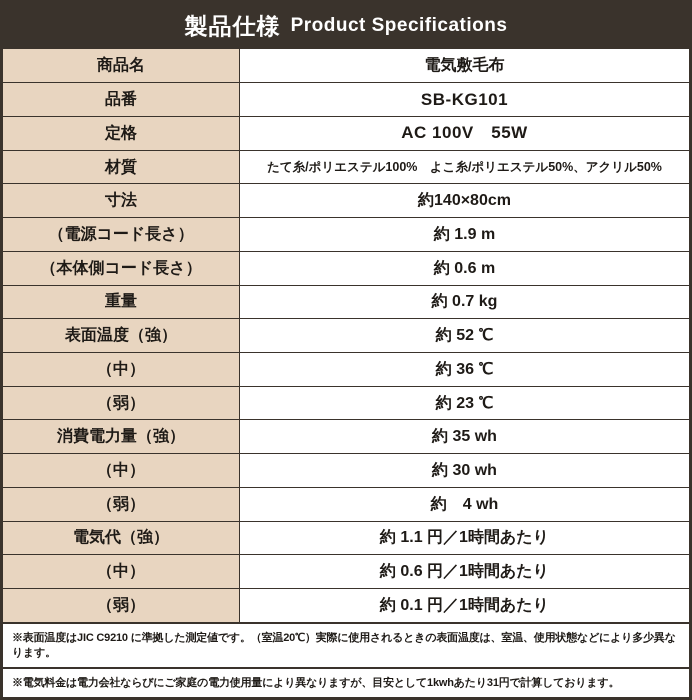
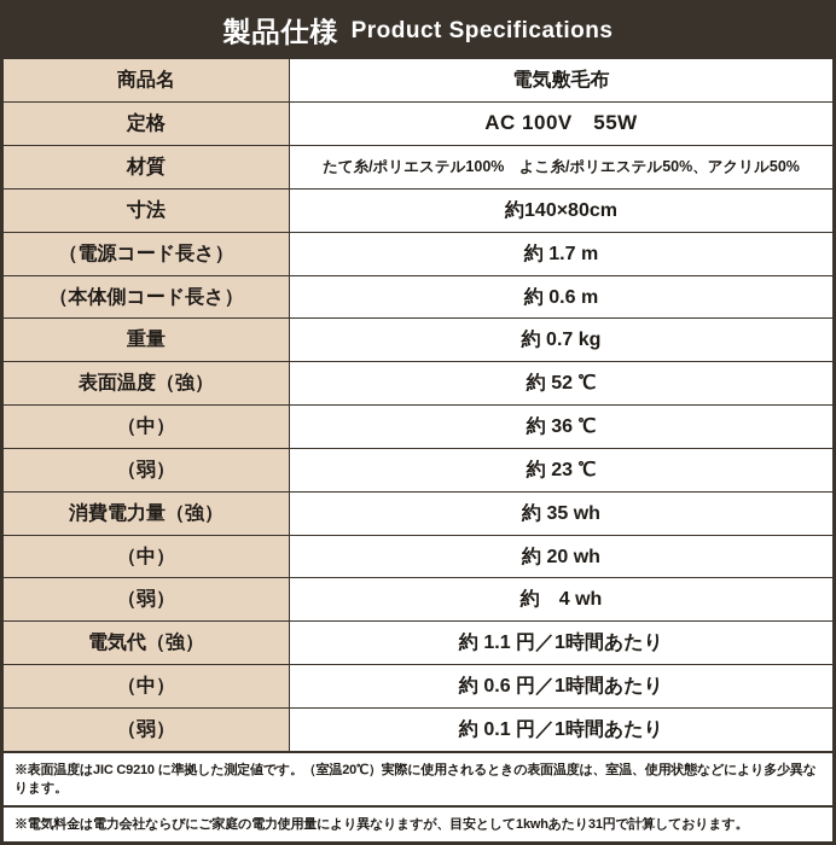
  製品仕様
  Product Specifications
  商品名	電気敷毛布
- 品番	SB-KG101
  定格	AC 100V 55W
  材質	たて糸/ポリエステル100% よこ糸/ポリエステル50%、アクリル50%
  寸法	約140×80cm
- （電源コード長さ）	約 1.9 m
+ （電源コード長さ）	約 1.7 m
  （本体側コード長さ）	約 0.6 m
  重量	約 0.7 kg
  表面温度（強）	約 52 ℃
  （中）	約 36 ℃
  （弱）	約 23 ℃
  消費電力量（強）	約 35 wh
- （中）	約 30 wh
+ （中）	約 20 wh
  （弱）	約 4 wh
  電気代（強）	約 1.1 円／1時間あたり
  （中）	約 0.6 円／1時間あたり
  （弱）	約 0.1 円／1時間あたり
  ※表面温度はJIC C9210 に準拠した測定値です。（室温20℃）実際に使用されるときの表面温度は、室温、使用状態などにより多少異なります。
  ※電気料金は電力会社ならびにご家庭の電力使用量により異なりますが、目安として1kwhあたり31円で計算しております。
